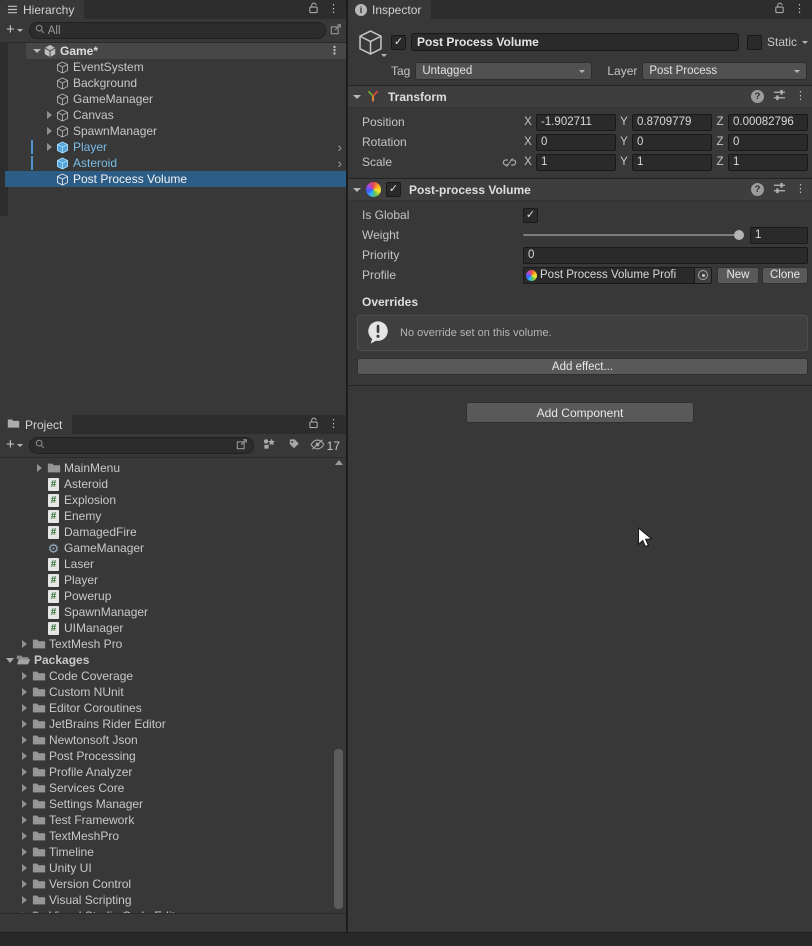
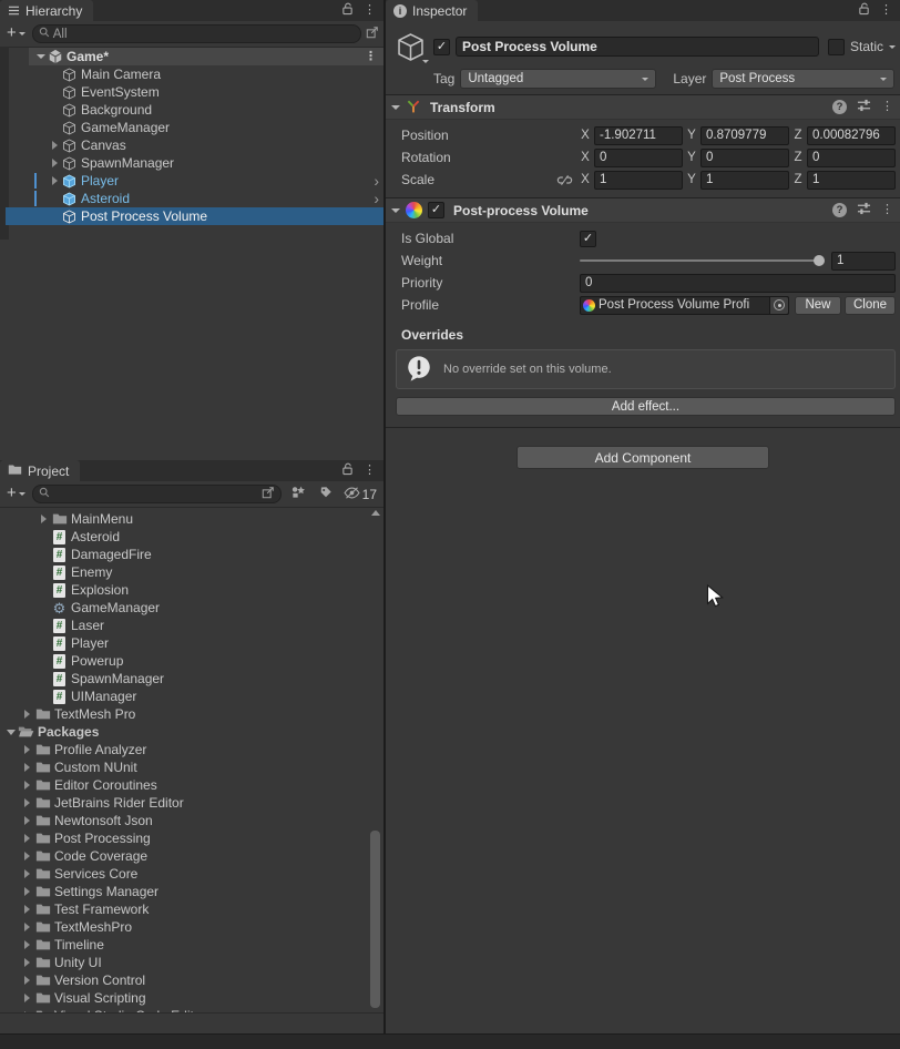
  Hierarchy
  ⋮
  +
  All
  Game*
  ⋮
+ Main Camera
  EventSystem
  Background
  GameManager
  Canvas
  SpawnManager
  Player
  ›
  Asteroid
  ›
  Post Process Volume
  Project
  ⋮
  +
  17
  MainMenu
  #
  Asteroid
  #
- Explosion
+ DamagedFire
  #
  Enemy
  #
- DamagedFire
+ Explosion
  ⚙
  GameManager
  #
  Laser
  #
  Player
  #
  Powerup
  #
  SpawnManager
  #
  UIManager
  TextMesh Pro
  Packages
- Code Coverage
+ Profile Analyzer
  Custom NUnit
  Editor Coroutines
  JetBrains Rider Editor
  Newtonsoft Json
  Post Processing
- Profile Analyzer
+ Code Coverage
  Services Core
  Settings Manager
  Test Framework
  TextMeshPro
  Timeline
  Unity UI
  Version Control
  Visual Scripting
  i
  Inspector
  ⋮
  ✓
  Post Process Volume
  Static
  Tag
  Untagged
  Layer
  Post Process
  Transform
  ?
  ⋮
  Position
  X
  -1.902711
  Y
  0.8709779
  Z
  0.00082796
  Rotation
  X
  0
  Y
  0
  Z
  0
  Scale
  X
  1
  Y
  1
  Z
  1
  ✓
  Post-process Volume
  ?
  ⋮
  Is Global
  ✓
  Weight
  1
  Priority
  0
  Profile
  Post Process Volume Profi
  New
  Clone
  Overrides
  No override set on this volume.
  Add effect...
  Add Component
